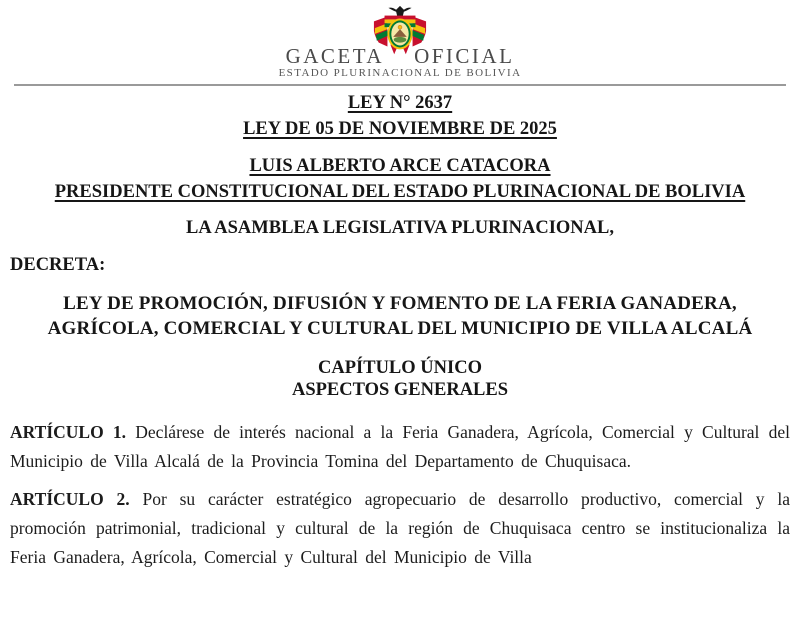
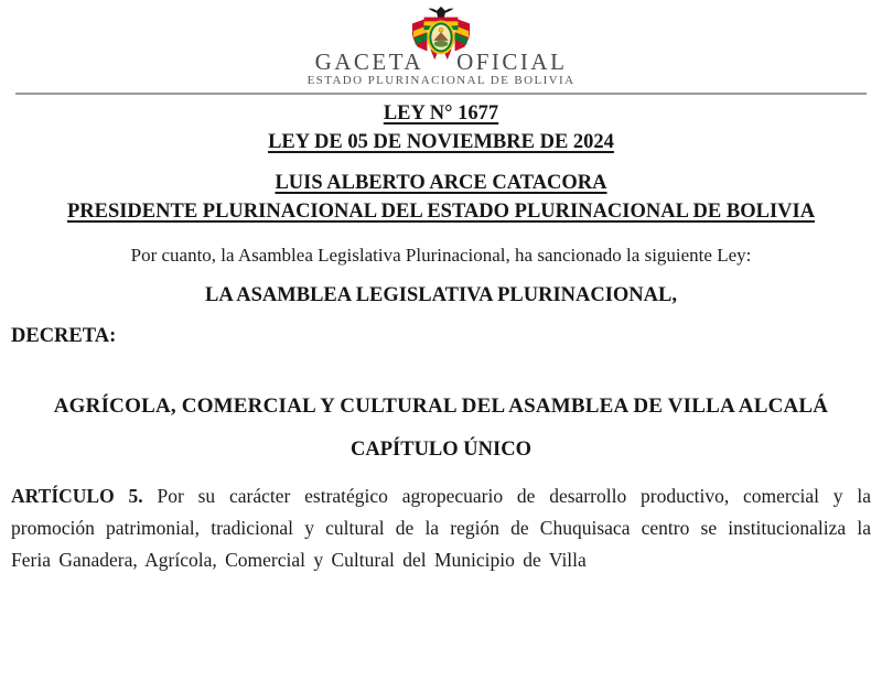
  GACETA
  OFICIAL
  ESTADO PLURINACIONAL DE BOLIVIA
- LEY N° 2637
+ LEY N° 1677
- LEY DE 05 DE NOVIEMBRE DE 2025
+ LEY DE 05 DE NOVIEMBRE DE 2024
  LUIS ALBERTO ARCE CATACORA
- PRESIDENTE CONSTITUCIONAL DEL ESTADO PLURINACIONAL DE BOLIVIA
+ PRESIDENTE PLURINACIONAL DEL ESTADO PLURINACIONAL DE BOLIVIA
+ Por cuanto, la Asamblea Legislativa Plurinacional, ha sancionado la siguiente Ley:
  LA ASAMBLEA LEGISLATIVA PLURINACIONAL,
  DECRETA:
- LEY DE PROMOCIÓN, DIFUSIÓN Y FOMENTO DE LA FERIA GANADERA,
- AGRÍCOLA, COMERCIAL Y CULTURAL DEL MUNICIPIO DE VILLA ALCALÁ
+ AGRÍCOLA, COMERCIAL Y CULTURAL DEL ASAMBLEA DE VILLA ALCALÁ
  CAPÍTULO ÚNICO
- ASPECTOS GENERALES
- ARTÍCULO 1. Declárese de interés nacional a la Feria Ganadera, Agrícola, Comercial y Cultural del Municipio de Villa Alcalá de la Provincia Tomina del Departamento de Chuquisaca.
- ARTÍCULO 2. Por su carácter estratégico agropecuario de desarrollo productivo, comercial y la promoción patrimonial, tradicional y cultural de la región de Chuquisaca centro se institucionaliza la Feria Ganadera, Agrícola, Comercial y Cultural del Municipio de Villa
+ ARTÍCULO 5. Por su carácter estratégico agropecuario de desarrollo productivo, comercial y la promoción patrimonial, tradicional y cultural de la región de Chuquisaca centro se institucionaliza la Feria Ganadera, Agrícola, Comercial y Cultural del Municipio de Villa
